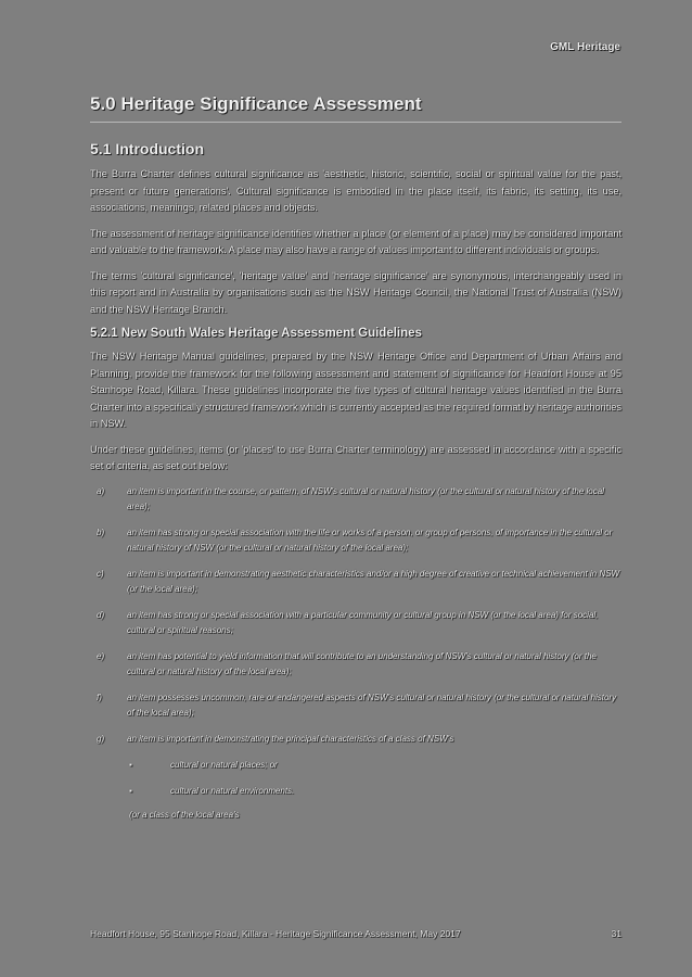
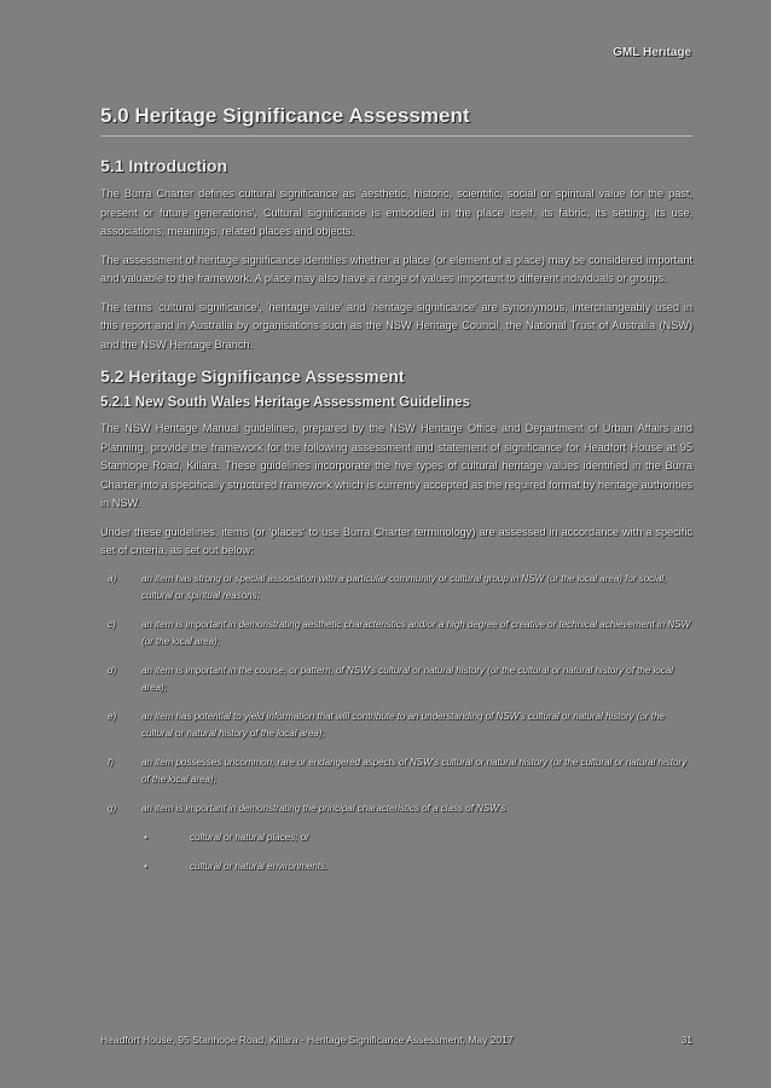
  GML Heritage
  5.0 Heritage Significance Assessment
  5.1 Introduction
  The Burra Charter defines cultural significance as 'aesthetic, historic, scientific, social or spiritual value for the past, present or future generations'. Cultural significance is embodied in the place itself, its fabric, its setting, its use, associations, meanings, related places and objects.
  The assessment of heritage significance identifies whether a place (or element of a place) may be considered important and valuable to the framework. A place may also have a range of values important to different individuals or groups.
  The terms 'cultural significance', 'heritage value' and 'heritage significance' are synonymous, interchangeably used in this report and in Australia by organisations such as the NSW Heritage Council, the National Trust of Australia (NSW) and the NSW Heritage Branch.
+ 5.2 Heritage Significance Assessment
  5.2.1 New South Wales Heritage Assessment Guidelines
  The NSW Heritage Manual guidelines, prepared by the NSW Heritage Office and Department of Urban Affairs and Planning, provide the framework for the following assessment and statement of significance for Headfort House at 95 Stanhope Road, Killara. These guidelines incorporate the five types of cultural heritage values identified in the Burra Charter into a specifically structured framework which is currently accepted as the required format by heritage authorities in NSW.
  Under these guidelines, items (or 'places' to use Burra Charter terminology) are assessed in accordance with a specific set of criteria, as set out below:
  a)
- an item is important in the course, or pattern, of NSW's cultural or natural history (or the cultural or natural history of the local area);
+ an item has strong or special association with a particular community or cultural group in NSW (or the local area) for social, cultural or spiritual reasons;
- b)
- an item has strong or special association with the life or works of a person, or group of persons, of importance in the cultural or natural history of NSW (or the cultural or natural history of the local area);
  c)
  an item is important in demonstrating aesthetic characteristics and/or a high degree of creative or technical achievement in NSW (or the local area);
  d)
- an item has strong or special association with a particular community or cultural group in NSW (or the local area) for social, cultural or spiritual reasons;
+ an item is important in the course, or pattern, of NSW's cultural or natural history (or the cultural or natural history of the local area);
  e)
  an item has potential to yield information that will contribute to an understanding of NSW's cultural or natural history (or the cultural or natural history of the local area);
  f)
  an item possesses uncommon, rare or endangered aspects of NSW's cultural or natural history (or the cultural or natural history of the local area);
  g)
  an item is important in demonstrating the principal characteristics of a class of NSW's
  ▪
  cultural or natural places; or
  ▪
  cultural or natural environments.
- (or a class of the local area's
  Headfort House, 95 Stanhope Road, Killara - Heritage Significance Assessment, May 2017
  31
